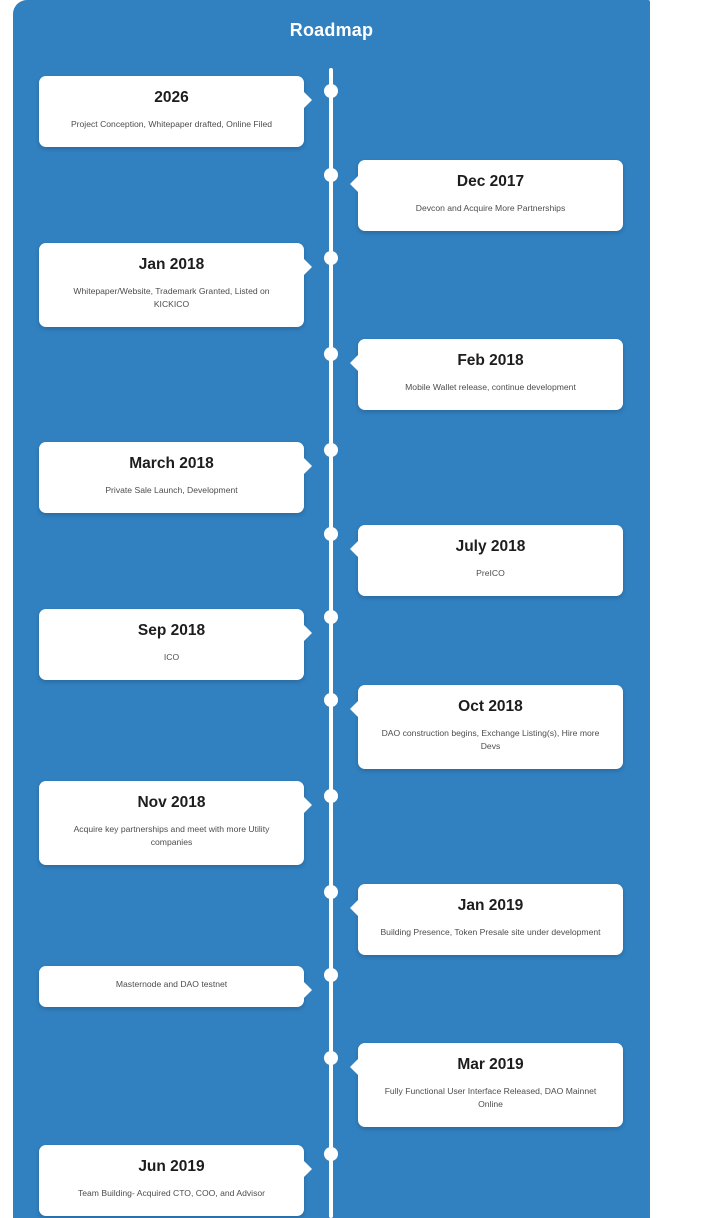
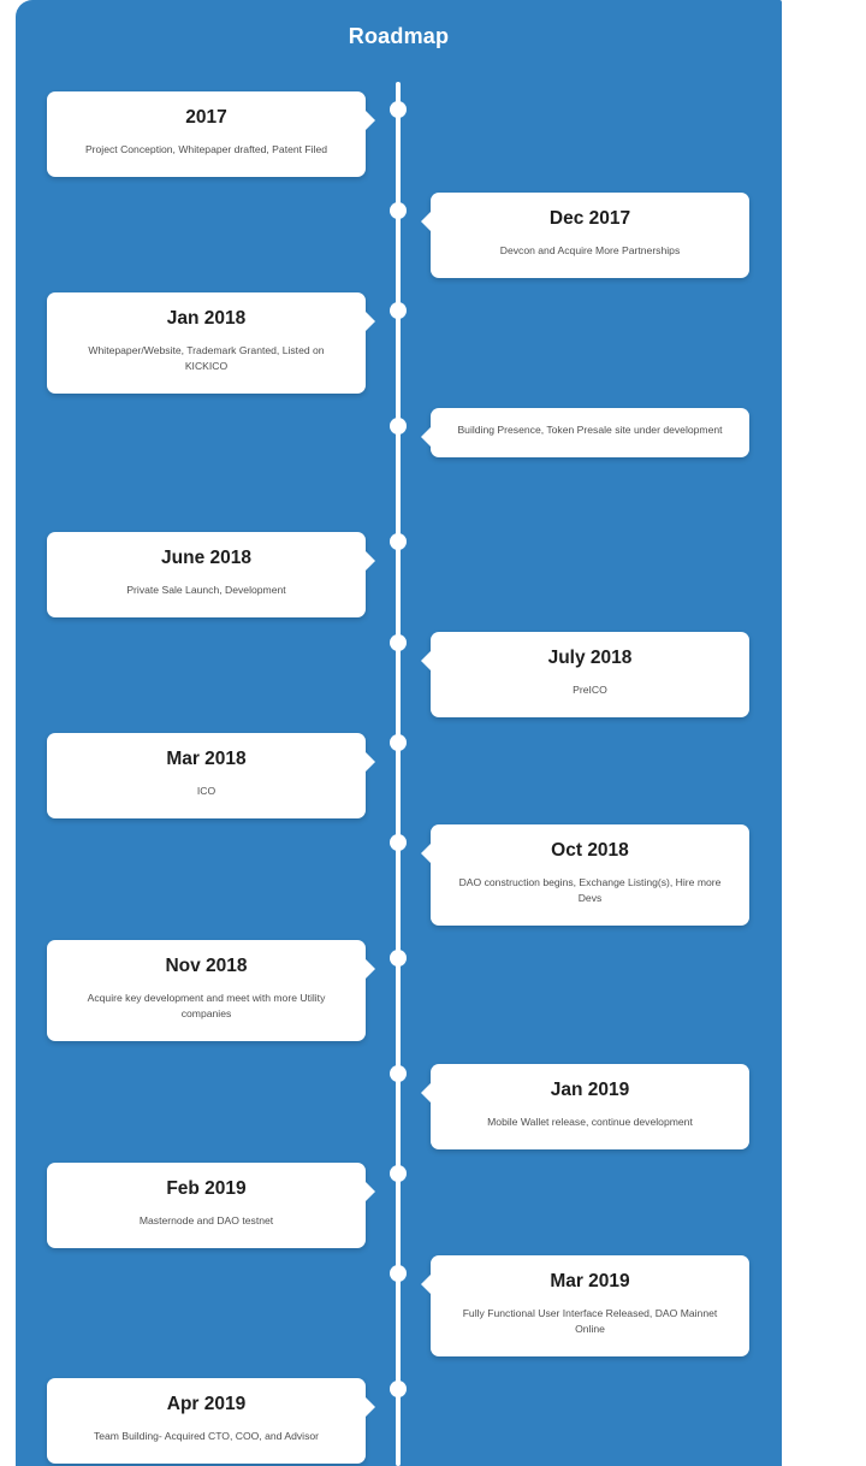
  Roadmap
- 2026
+ 2017
- Project Conception, Whitepaper drafted, Online Filed
+ Project Conception, Whitepaper drafted, Patent Filed
  Dec 2017
  Devcon and Acquire More Partnerships
  Jan 2018
  Whitepaper/Website, Trademark Granted, Listed on KICKICO
- Feb 2018
- Mobile Wallet release, continue development
+ Building Presence, Token Presale site under development
- March 2018
+ June 2018
  Private Sale Launch, Development
  July 2018
  PreICO
- Sep 2018
+ Mar 2018
  ICO
  Oct 2018
  DAO construction begins, Exchange Listing(s), Hire more Devs
  Nov 2018
- Acquire key partnerships and meet with more Utility companies
+ Acquire key development and meet with more Utility companies
  Jan 2019
- Building Presence, Token Presale site under development
+ Mobile Wallet release, continue development
+ Feb 2019
  Masternode and DAO testnet
  Mar 2019
  Fully Functional User Interface Released, DAO Mainnet Online
- Jun 2019
+ Apr 2019
  Team Building- Acquired CTO, COO, and Advisor
